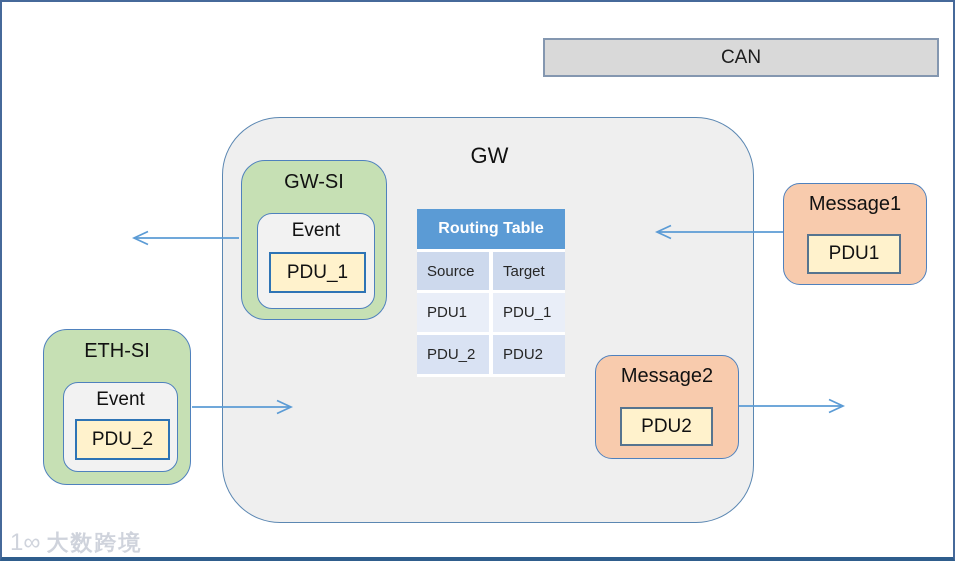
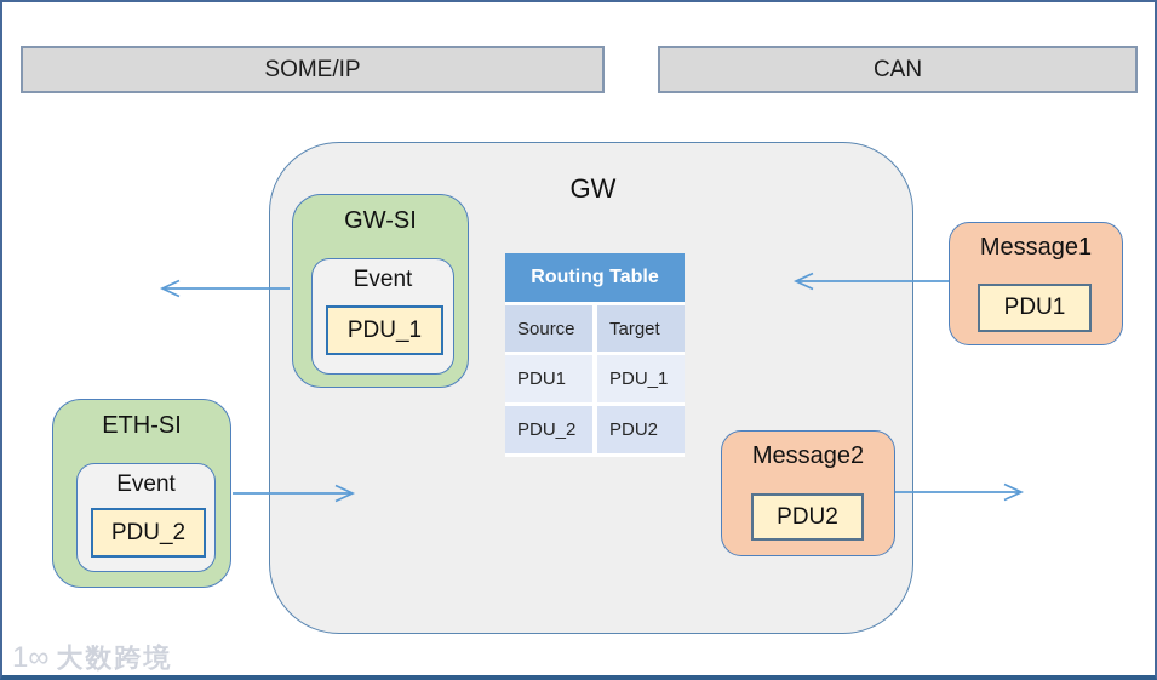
+ SOME/IP
  CAN
  GW
  GW-SI
  Event
  PDU_1
  Routing Table
  Source
  Target
  PDU1
  PDU_1
  PDU_2
  PDU2
  ETH-SI
  Event
  PDU_2
  Message1
  PDU1
  Message2
  PDU2
  1∞ 大数跨境
